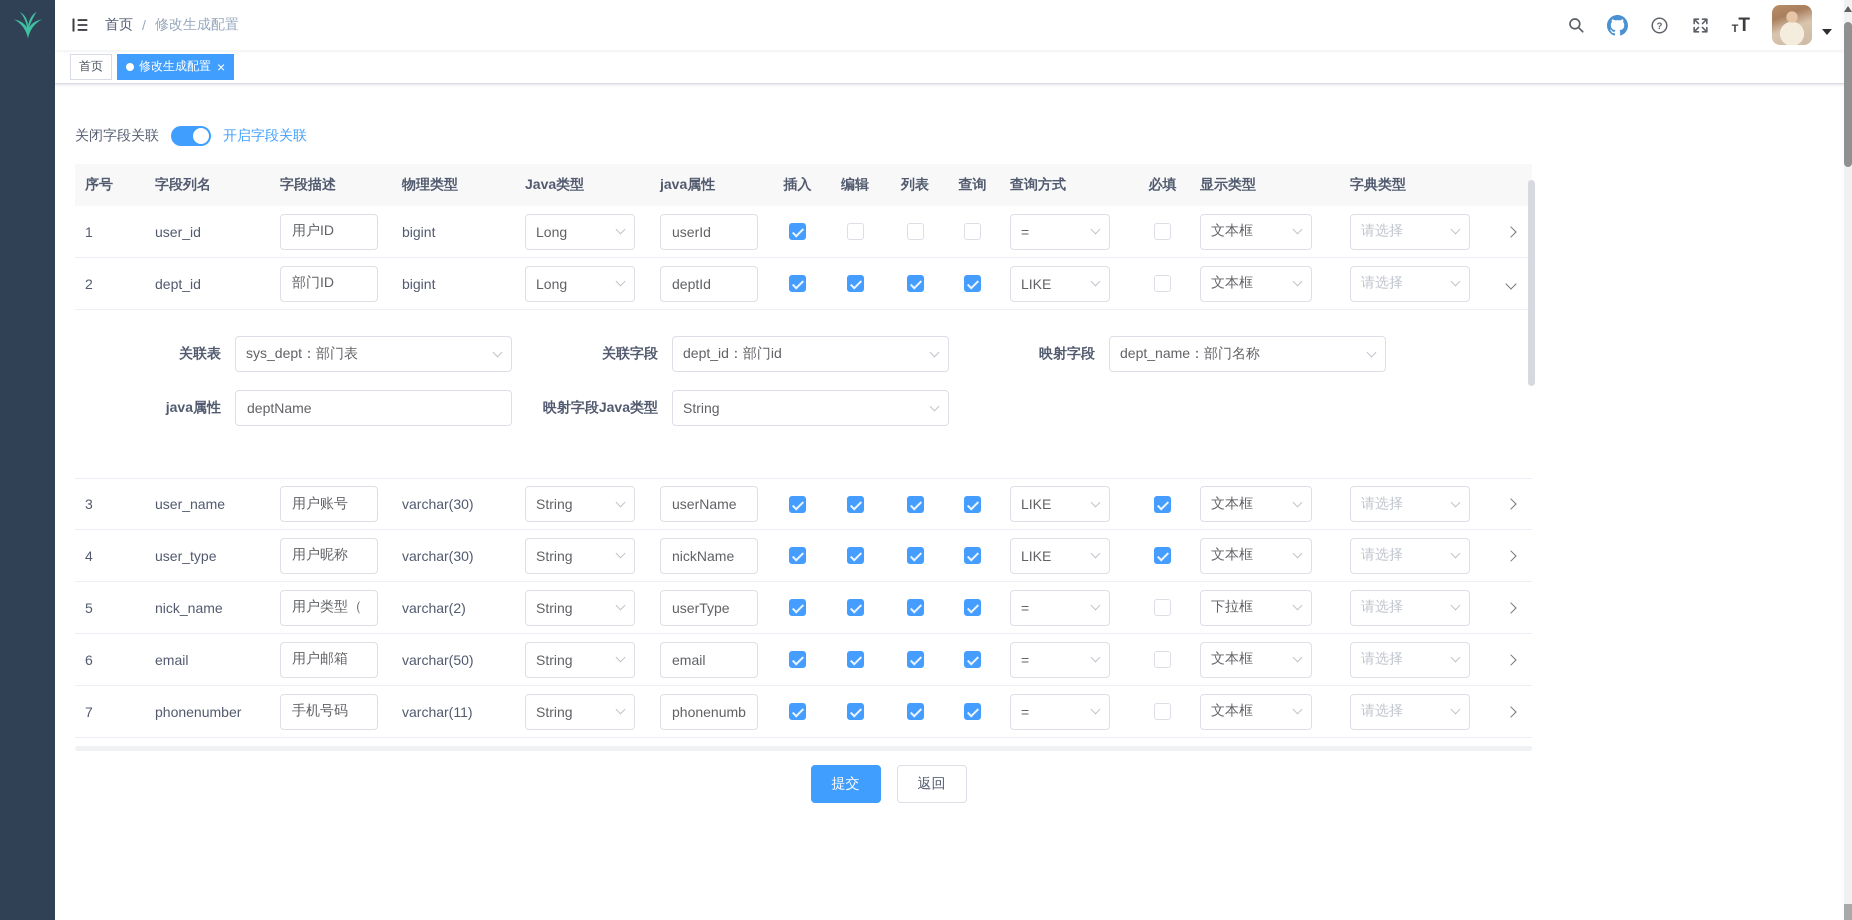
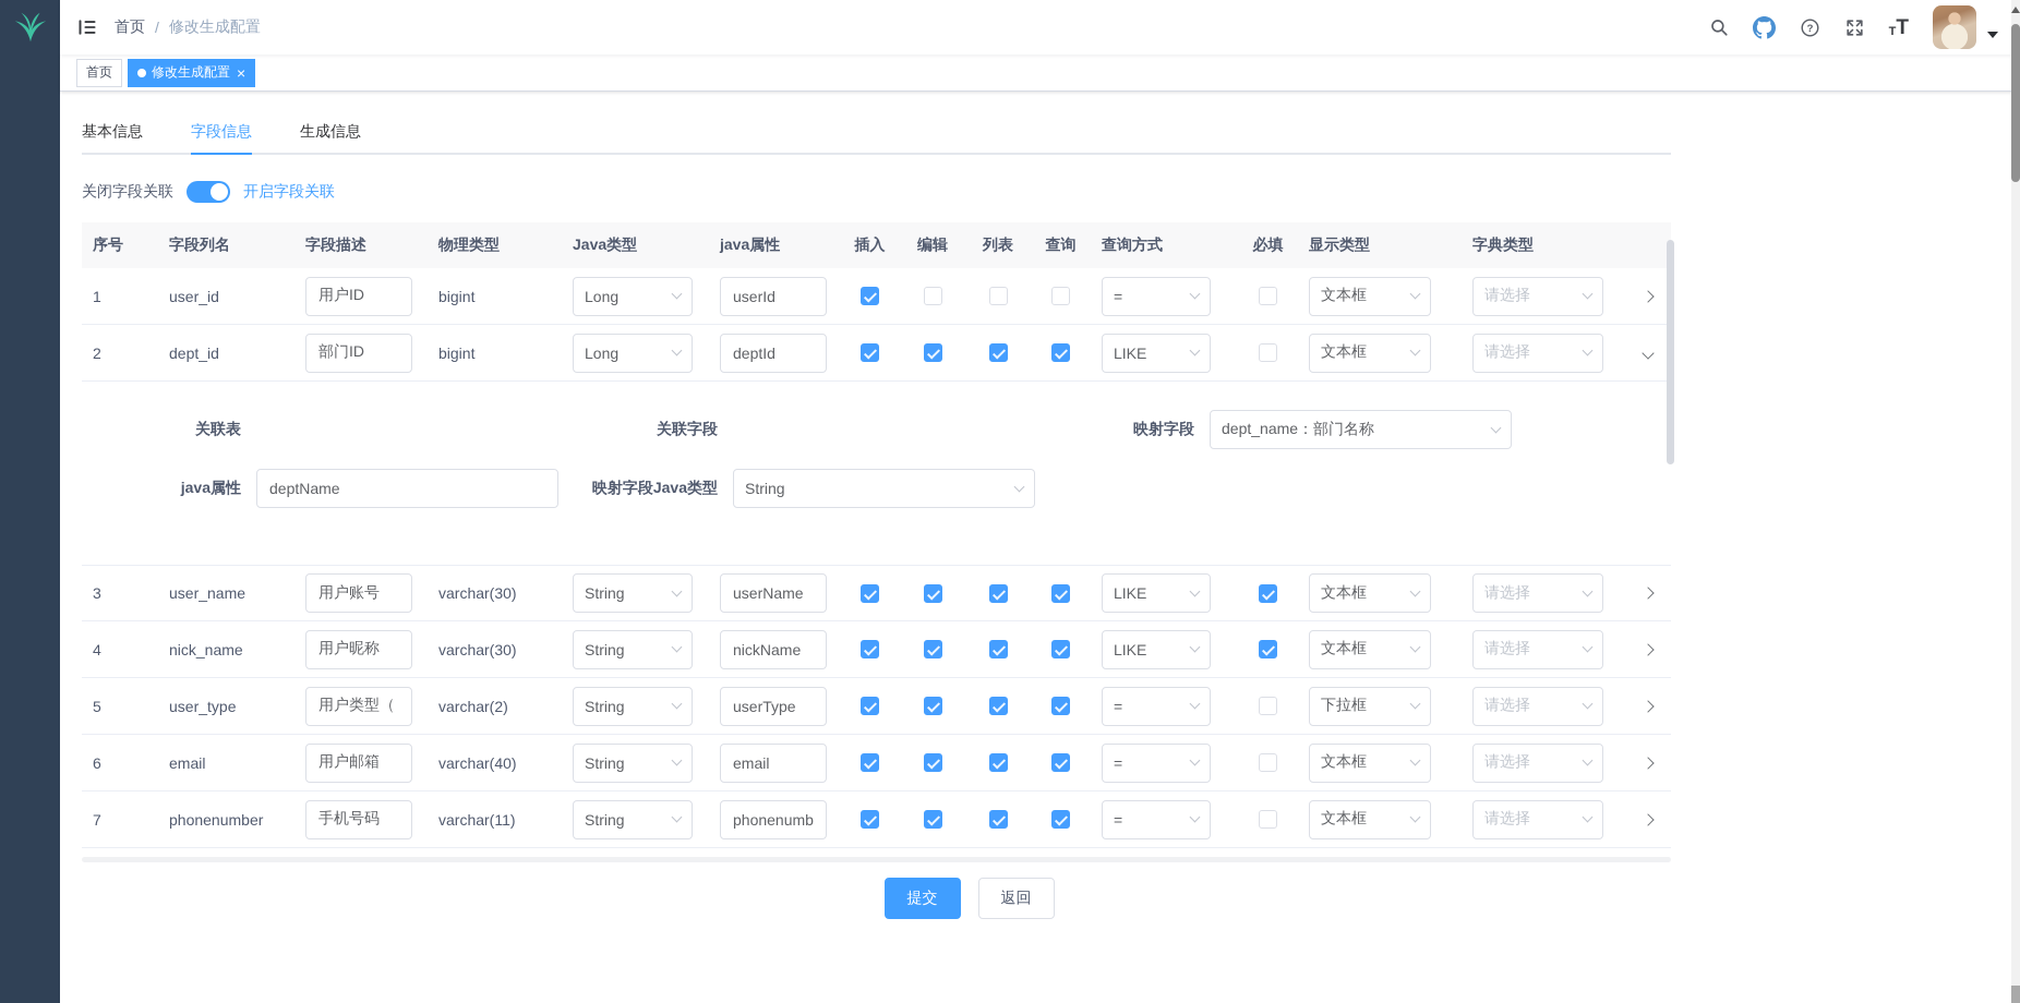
  首页
  /
  修改生成配置
  ?
  T
  T
  首页
  修改生成配置
  ×
+ 基本信息
+ 字段信息
+ 生成信息
  关闭字段关联
  开启字段关联
  序号
  字段列名
  字段描述
  物理类型
  Java类型
  java属性
  插入
  编辑
  列表
  查询
  查询方式
  必填
  显示类型
  字典类型
  1
  user_id
  用户ID
  bigint
  Long
  userId
  =
  文本框
  请选择
  2
  dept_id
  部门ID
  bigint
  Long
  deptId
  LIKE
  文本框
  请选择
  关联表
- sys_dept：部门表
  关联字段
- dept_id：部门id
  映射字段
  dept_name：部门名称
  java属性
  deptName
  映射字段Java类型
  String
  3
  user_name
  用户账号
  varchar(30)
  String
  userName
  LIKE
  文本框
  请选择
  4
- user_type
+ nick_name
  用户昵称
  varchar(30)
  String
  nickName
  LIKE
  文本框
  请选择
  5
- nick_name
+ user_type
  用户类型（
  varchar(2)
  String
  userType
  =
  下拉框
  请选择
  6
  email
  用户邮箱
- varchar(50)
+ varchar(40)
  String
  email
  =
  文本框
  请选择
  7
  phonenumber
  手机号码
  varchar(11)
  String
  phonenumb
  =
  文本框
  请选择
  提交
  返回
